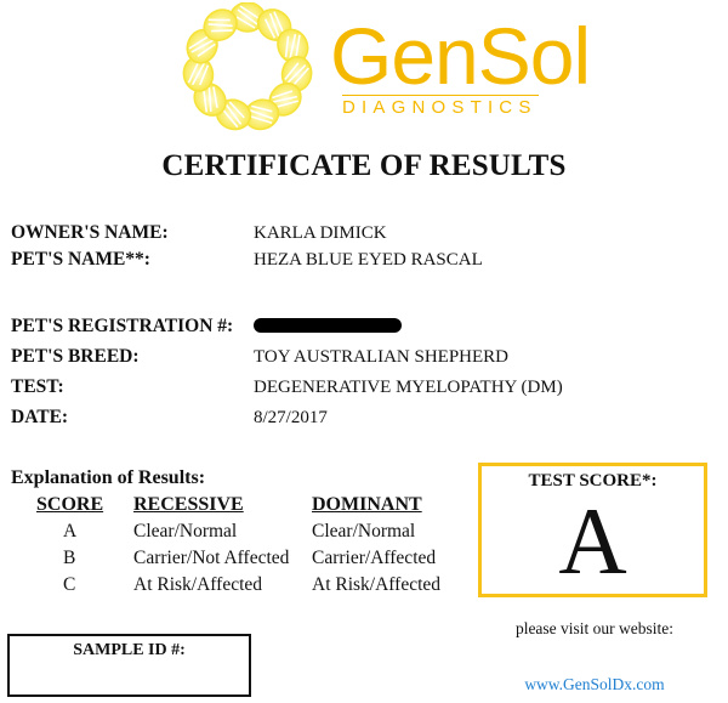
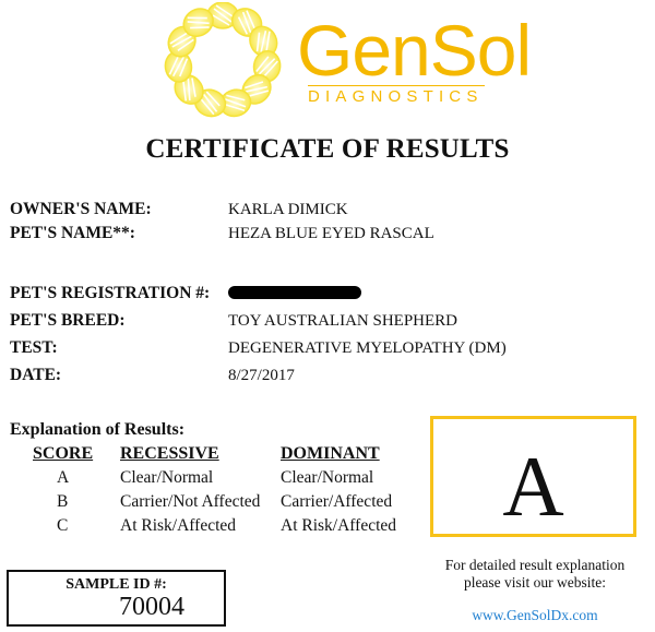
  GenSol
  DIAGNOSTICS
  CERTIFICATE OF RESULTS
  OWNER'S NAME:
  KARLA DIMICK
  PET'S NAME**:
  HEZA BLUE EYED RASCAL
  PET'S REGISTRATION #:
  PET'S BREED:
  TOY AUSTRALIAN SHEPHERD
  TEST:
  DEGENERATIVE MYELOPATHY (DM)
  DATE:
  8/27/2017
  Explanation of Results:
  SCORE
  RECESSIVE
  DOMINANT
  A
  Clear/Normal
  Clear/Normal
  B
  Carrier/Not Affected
  Carrier/Affected
  C
  At Risk/Affected
  At Risk/Affected
- TEST SCORE*:
  A
  SAMPLE ID #:
+ 70004
+ For detailed result explanation
  please visit our website:
  www.GenSolDx.com
